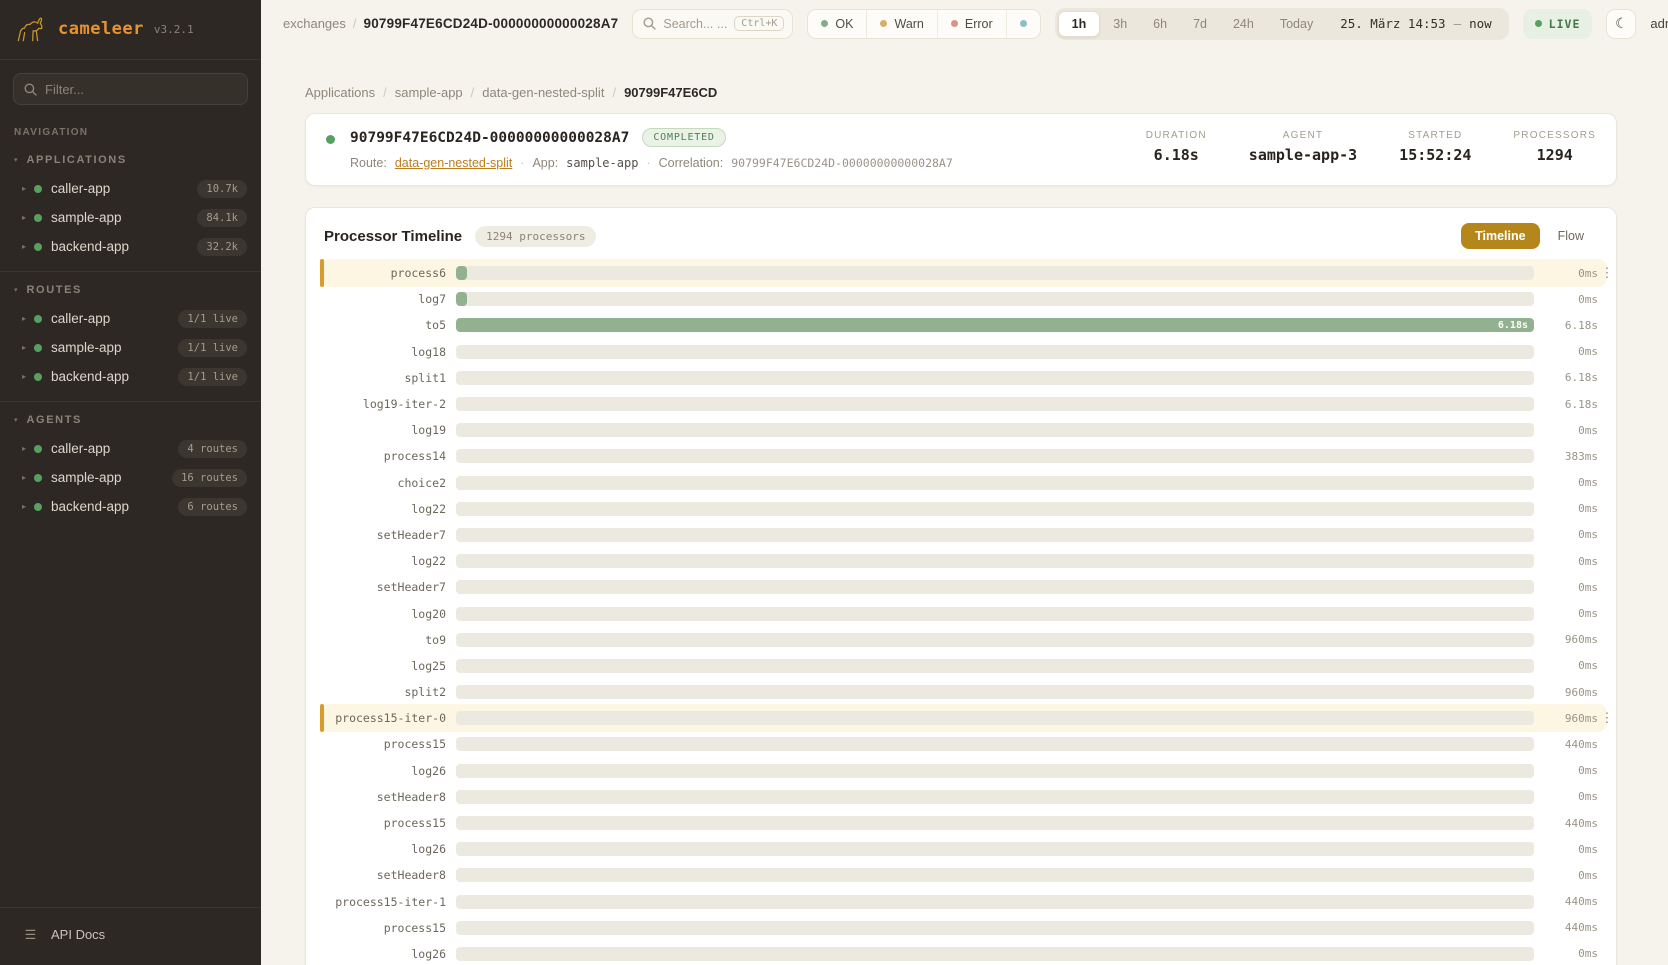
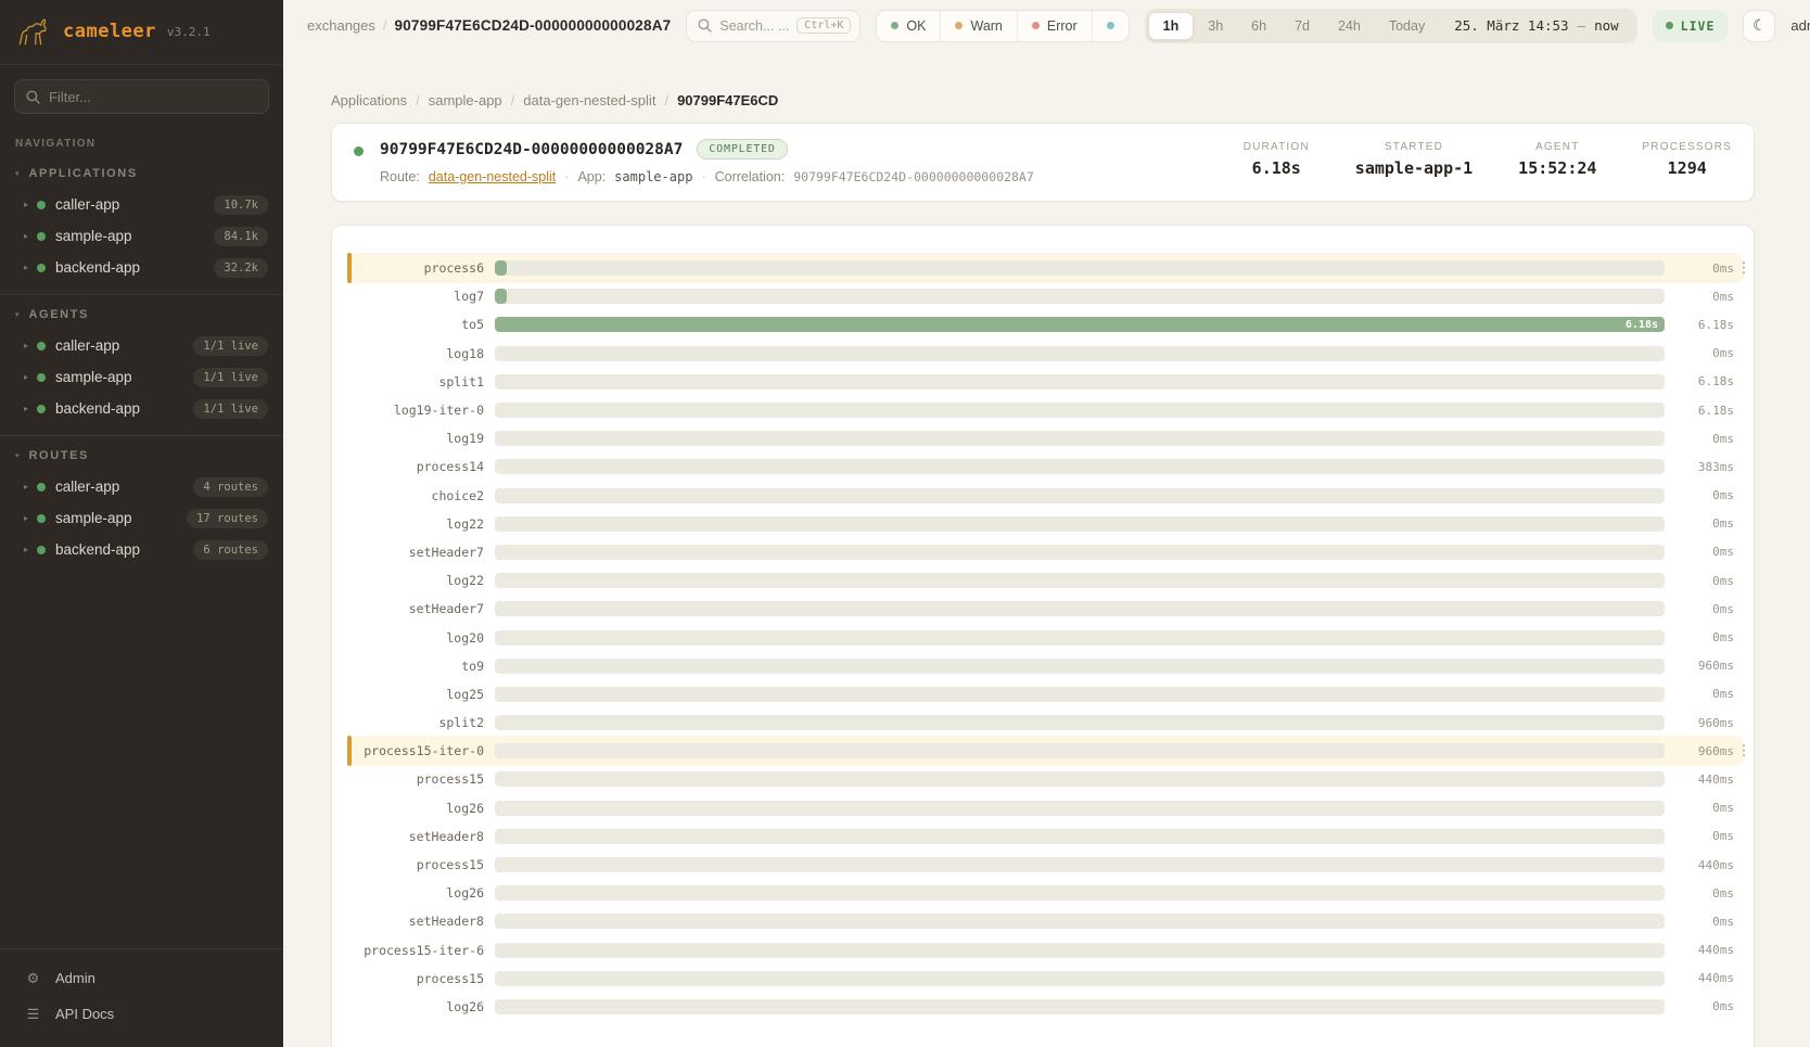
  cameleer
  v3.2.1
  Filter...
  NAVIGATION
  APPLICATIONS
  ▸
  caller-app
  10.7k
  ▸
  sample-app
  84.1k
  ▸
  backend-app
  32.2k
- ROUTES
+ AGENTS
  ▸
  caller-app
  1/1 live
  ▸
  sample-app
  1/1 live
  ▸
  backend-app
  1/1 live
- AGENTS
+ ROUTES
  ▸
  caller-app
  4 routes
  ▸
  sample-app
- 16 routes
+ 17 routes
  ▸
  backend-app
  6 routes
+ ⚙
+ Admin
  ☰
  API Docs
  exchanges
  /
  90799F47E6CD24D-00000000000028A7
  Search... ...
  Ctrl+K
  OK
  Warn
  Error
  1h
  3h
  6h
  7d
  24h
  Today
  25. März 14:53 — now
  LIVE
  ☾
  Applications
  /
  sample-app
  /
  data-gen-nested-split
  /
  90799F47E6CD
  90799F47E6CD24D-00000000000028A7
  COMPLETED
  Route:
  data-gen-nested-split
  ·
  App:
  sample-app
  ·
  Correlation:
  90799F47E6CD24D-00000000000028A7
  DURATION
  6.18s
- AGENT
+ STARTED
- sample-app-3
+ sample-app-1
- STARTED
+ AGENT
  15:52:24
  PROCESSORS
  1294
- Processor Timeline
- 1294 processors
- Timeline
- Flow
  process6
  0ms
  ⋮
  log7
  0ms
  to5
  6.18s
  6.18s
  log18
  0ms
  split1
  6.18s
- log19-iter-2
+ log19-iter-0
  6.18s
  log19
  0ms
  process14
  383ms
  choice2
  0ms
  log22
  0ms
  setHeader7
  0ms
  log22
  0ms
  setHeader7
  0ms
  log20
  0ms
  to9
  960ms
  log25
  0ms
  split2
  960ms
  process15-iter-0
  960ms
  ⋮
  process15
  440ms
  log26
  0ms
  setHeader8
  0ms
  process15
  440ms
  log26
  0ms
  setHeader8
  0ms
- process15-iter-1
+ process15-iter-6
  440ms
  process15
  440ms
  log26
  0ms
